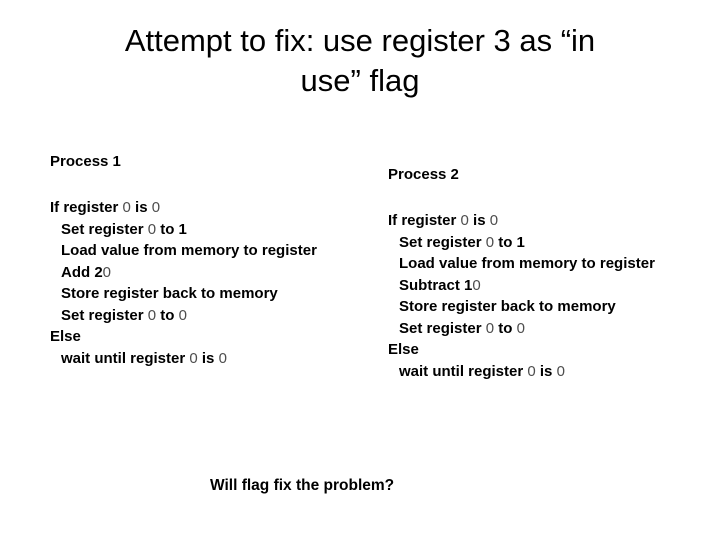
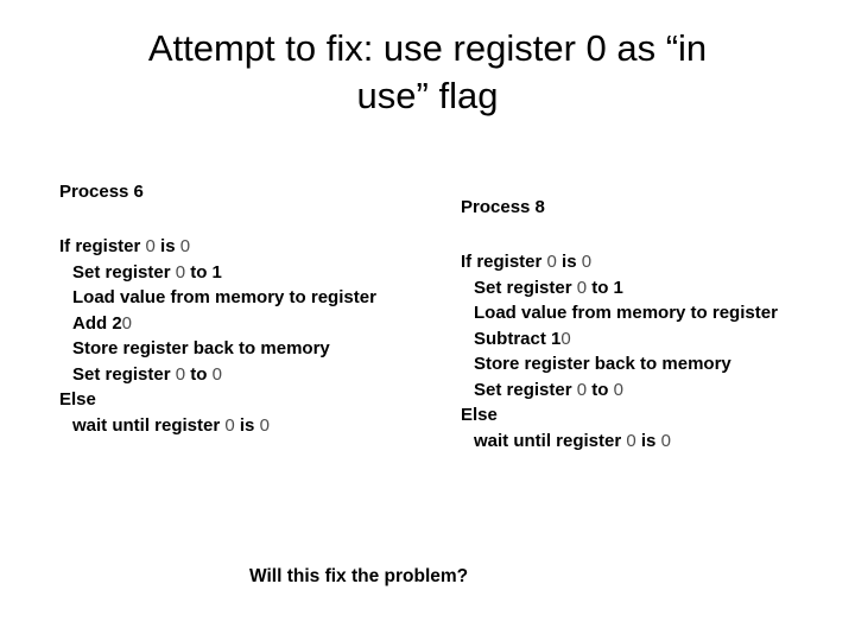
- Attempt to fix: use register 3 as “in
+ Attempt to fix: use register 0 as “in
  use” flag
- Process 1
+ Process 6
  If register 0 is 0
  Set register 0 to 1
  Load value from memory to register
  Add 20
  Store register back to memory
  Set register 0 to 0
  Else
  wait until register 0 is 0
- Process 2
+ Process 8
  If register 0 is 0
  Set register 0 to 1
  Load value from memory to register
  Subtract 10
  Store register back to memory
  Set register 0 to 0
  Else
  wait until register 0 is 0
- Will flag fix the problem?
+ Will this fix the problem?
